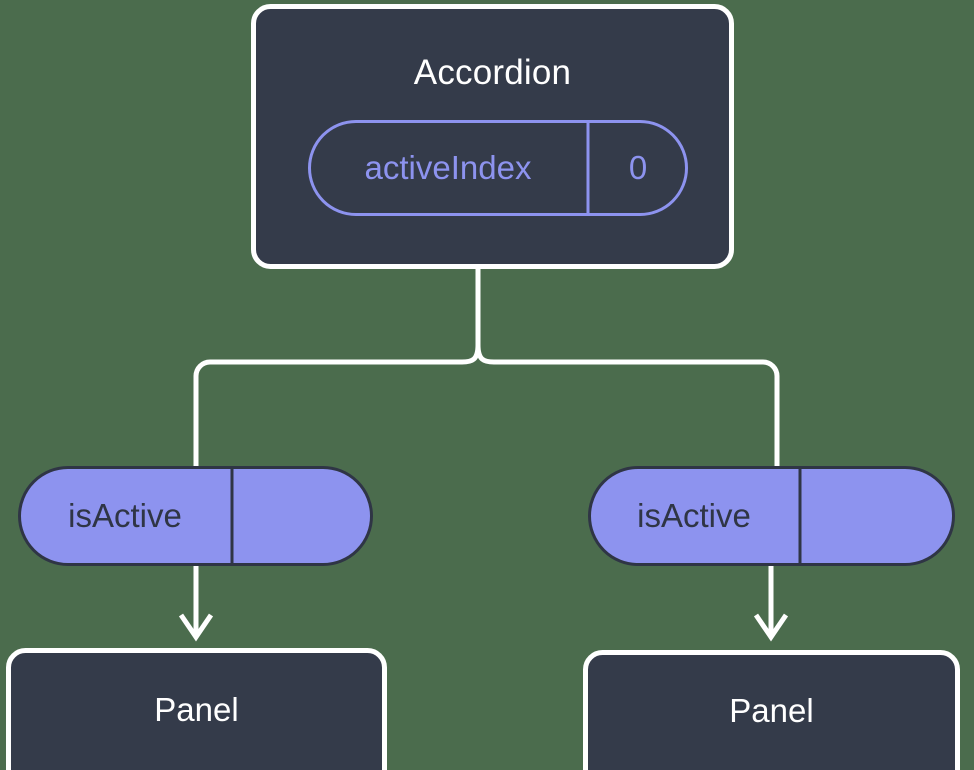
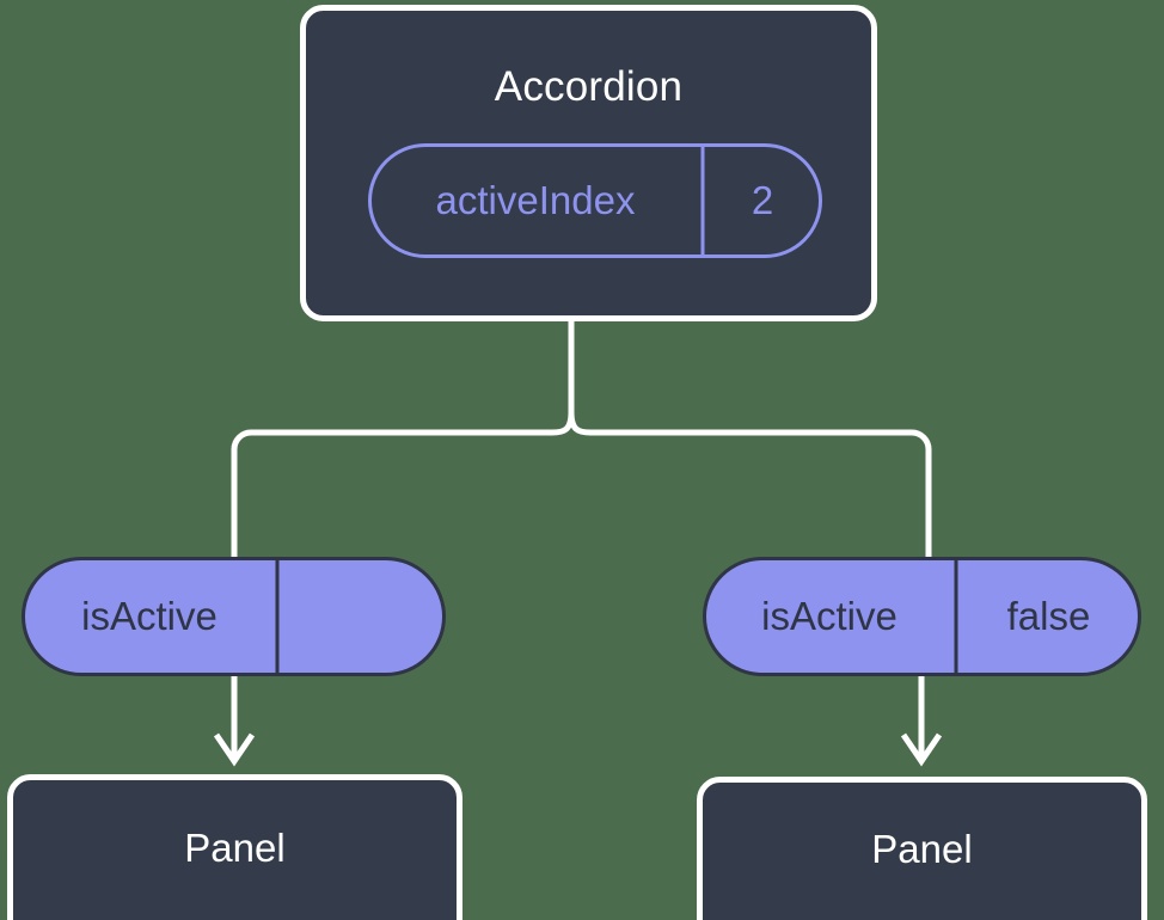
  Accordion
  activeIndex
- 0
+ 2
  isActive
  isActive
+ false
  Panel
  Panel
